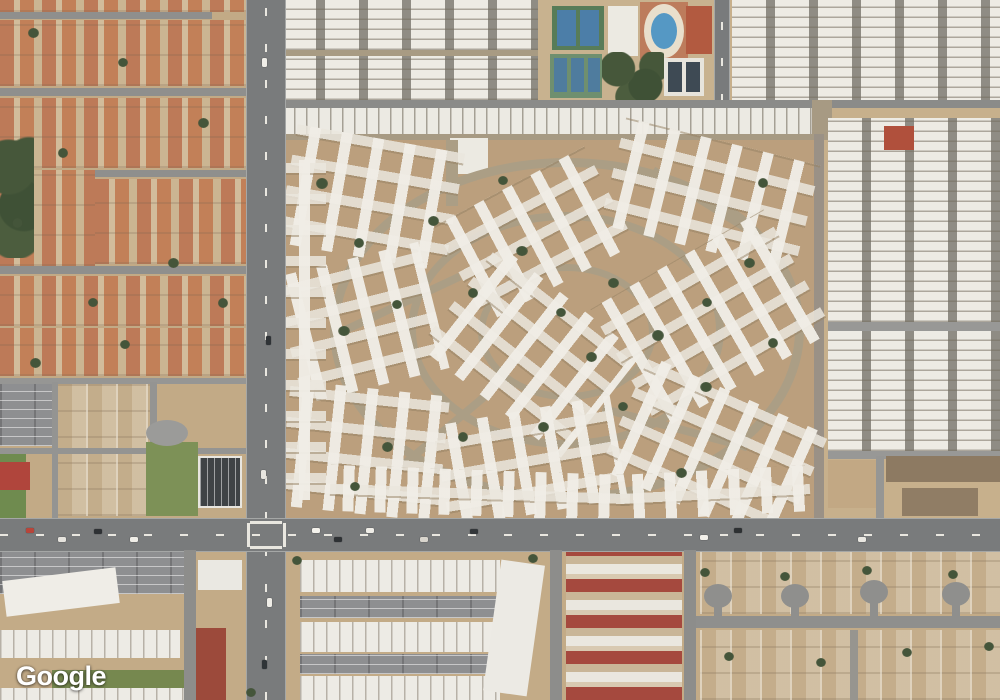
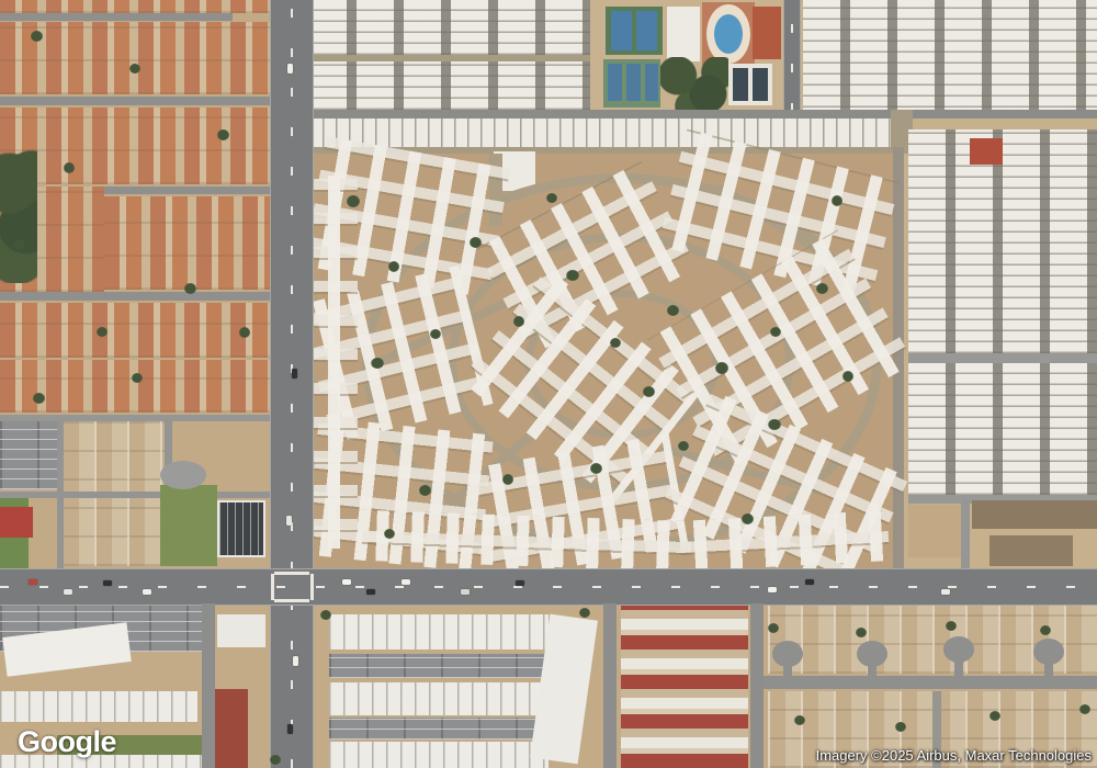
  Google
+ Imagery ©2025 Airbus, Maxar Technologies
